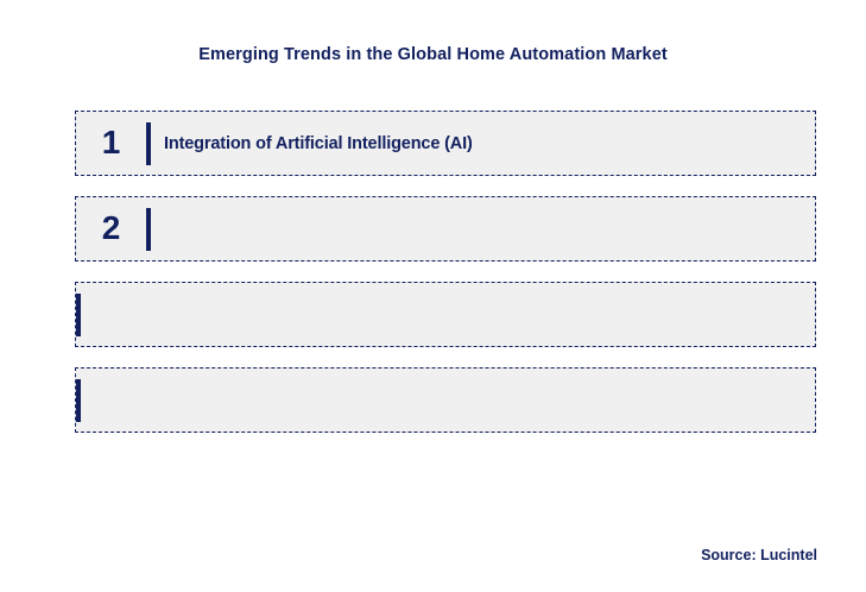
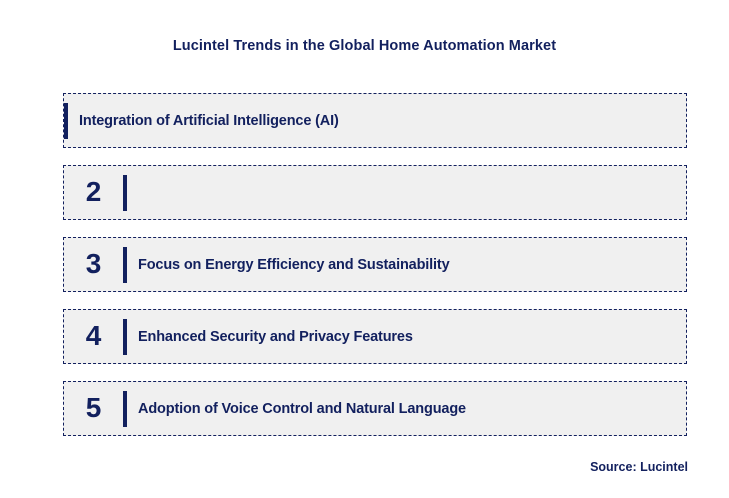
- Emerging Trends in the Global Home Automation Market
+ Lucintel Trends in the Global Home Automation Market
- 1
  Integration of Artificial Intelligence (AI)
  2
+ 3
+ Focus on Energy Efficiency and Sustainability
+ 4
+ Enhanced Security and Privacy Features
+ 5
+ Adoption of Voice Control and Natural Language
  Source: Lucintel
